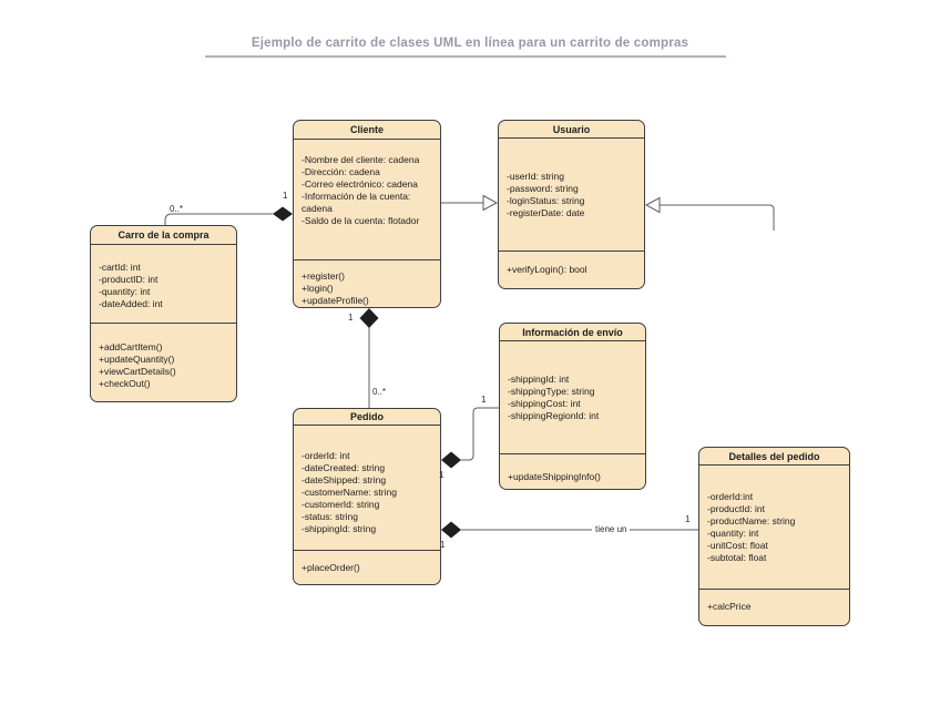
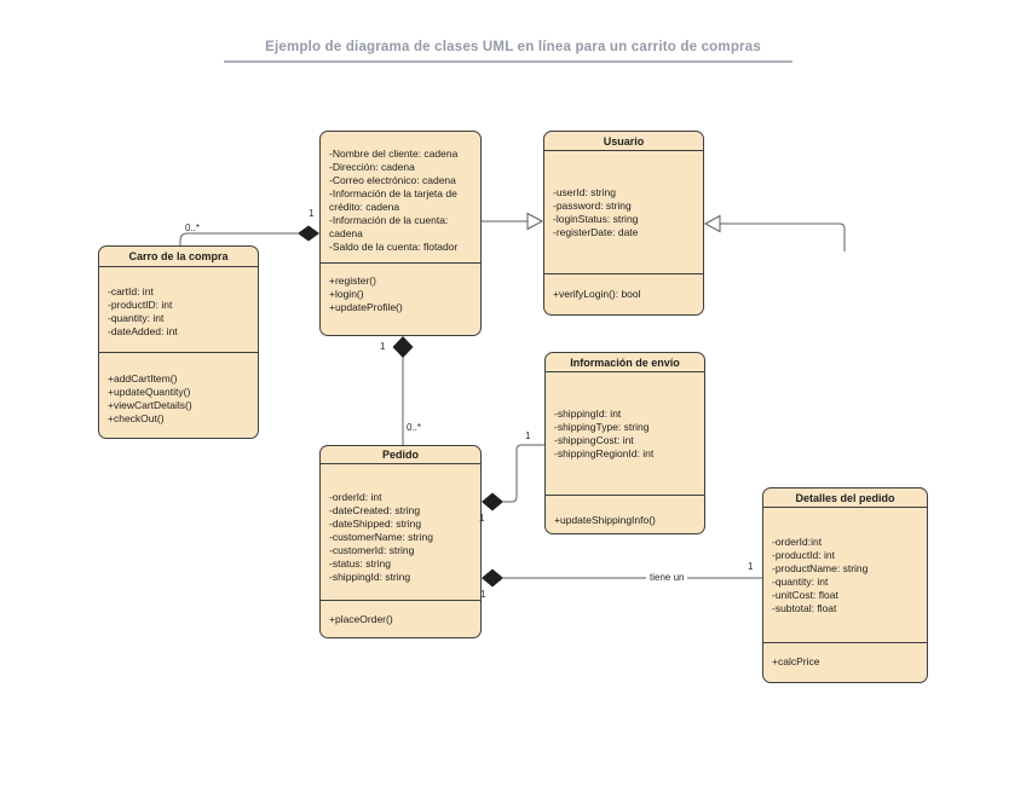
- Ejemplo de carrito de clases UML en línea para un carrito de compras
+ Ejemplo de diagrama de clases UML en línea para un carrito de compras
- Cliente
  -Nombre del cliente: cadena
  -Dirección: cadena
  -Correo electrónico: cadena
+ -Información de la tarjeta de crédito: cadena
  -Información de la cuenta: cadena
  -Saldo de la cuenta: flotador
  +register()
  +login()
  +updateProfile()
  Usuario
  -userId: string
  -password: string
  -loginStatus: string
  -registerDate: date
  +verifyLogin(): bool
  Carro de la compra
  -cartId: int
  -productID: int
  -quantity: int
  -dateAdded: int
  +addCartItem()
  +updateQuantity()
  +viewCartDetails()
  +checkOut()
  Información de envío
  -shippingId: int
  -shippingType: string
  -shippingCost: int
  -shippingRegionId: int
  +updateShippingInfo()
  Pedido
  -orderId: int
  -dateCreated: string
  -dateShipped: string
  -customerName: string
  -customerId: string
  -status: string
  -shippingId: string
  +placeOrder()
  Detalles del pedido
  -orderId:int
  -productId: int
  -productName: string
  -quantity: int
  -unitCost: float
  -subtotal: float
  +calcPrice
  0..*
  1
  1
  0..*
  1
  1
  1
  1
  tiene un
